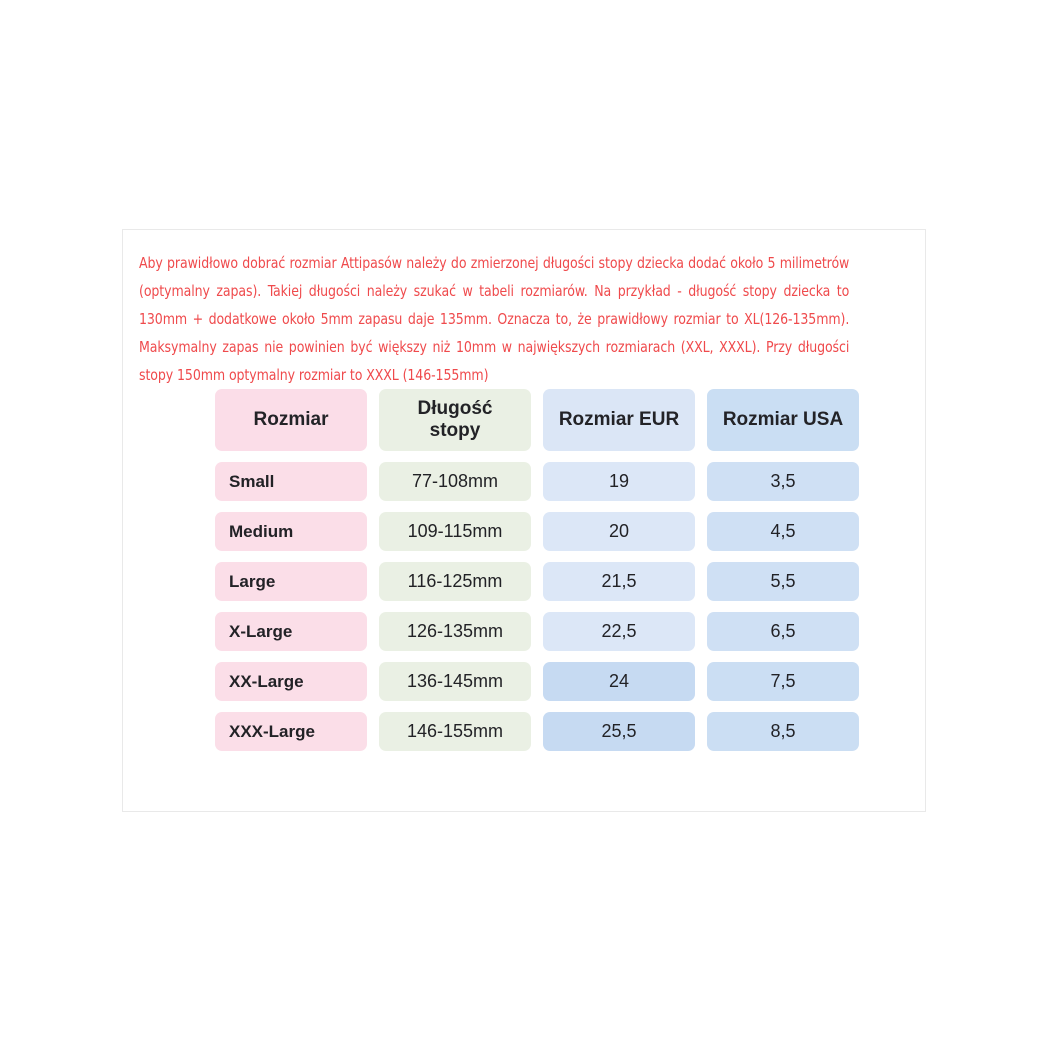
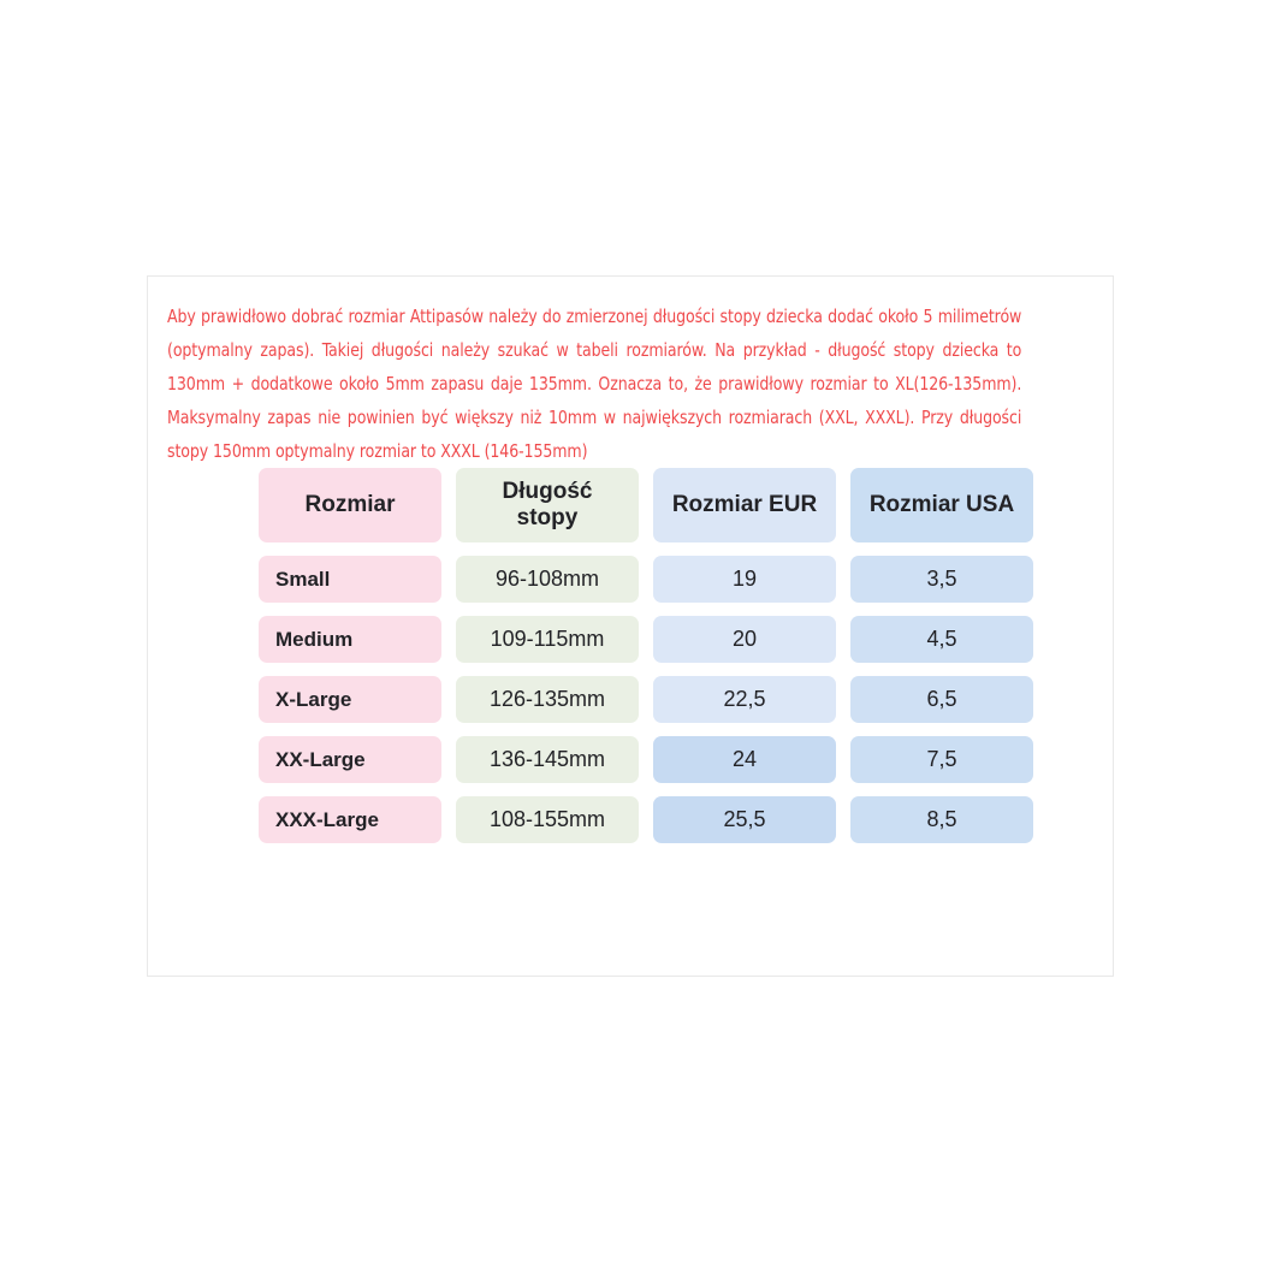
  Aby prawidłowo dobrać rozmiar Attipasów należy do zmierzonej długości stopy dziecka dodać około 5 milimetrów (optymalny zapas). Takiej długości należy szukać w tabeli rozmiarów. Na przykład - długość stopy dziecka to 130mm + dodatkowe około 5mm zapasu daje 135mm. Oznacza to, że prawidłowy rozmiar to XL(126-135mm). Maksymalny zapas nie powinien być większy niż 10mm w największych rozmiarach (XXL, XXXL). Przy długości stopy 150mm optymalny rozmiar to XXXL (146-155mm)
  Rozmiar	Długość stopy	Rozmiar EUR	Rozmiar USA
- Small	77-108mm	19	3,5
+ Small	96-108mm	19	3,5
  Medium	109-115mm	20	4,5
- Large	116-125mm	21,5	5,5
  X-Large	126-135mm	22,5	6,5
  XX-Large	136-145mm	24	7,5
- XXX-Large	146-155mm	25,5	8,5
+ XXX-Large	108-155mm	25,5	8,5
